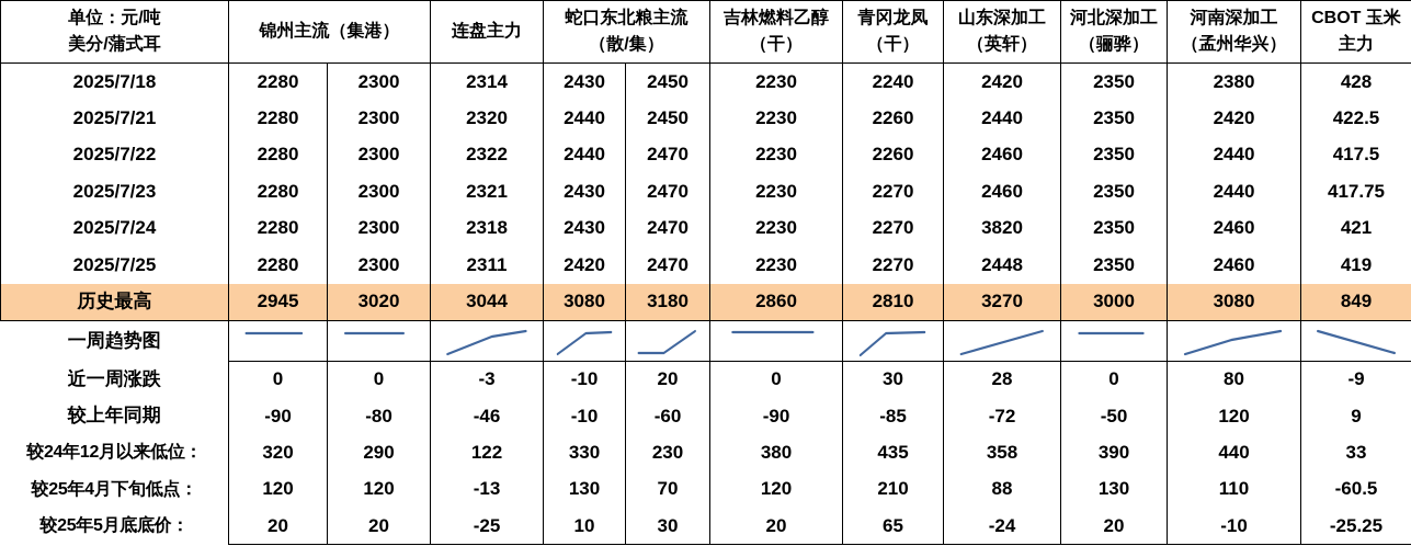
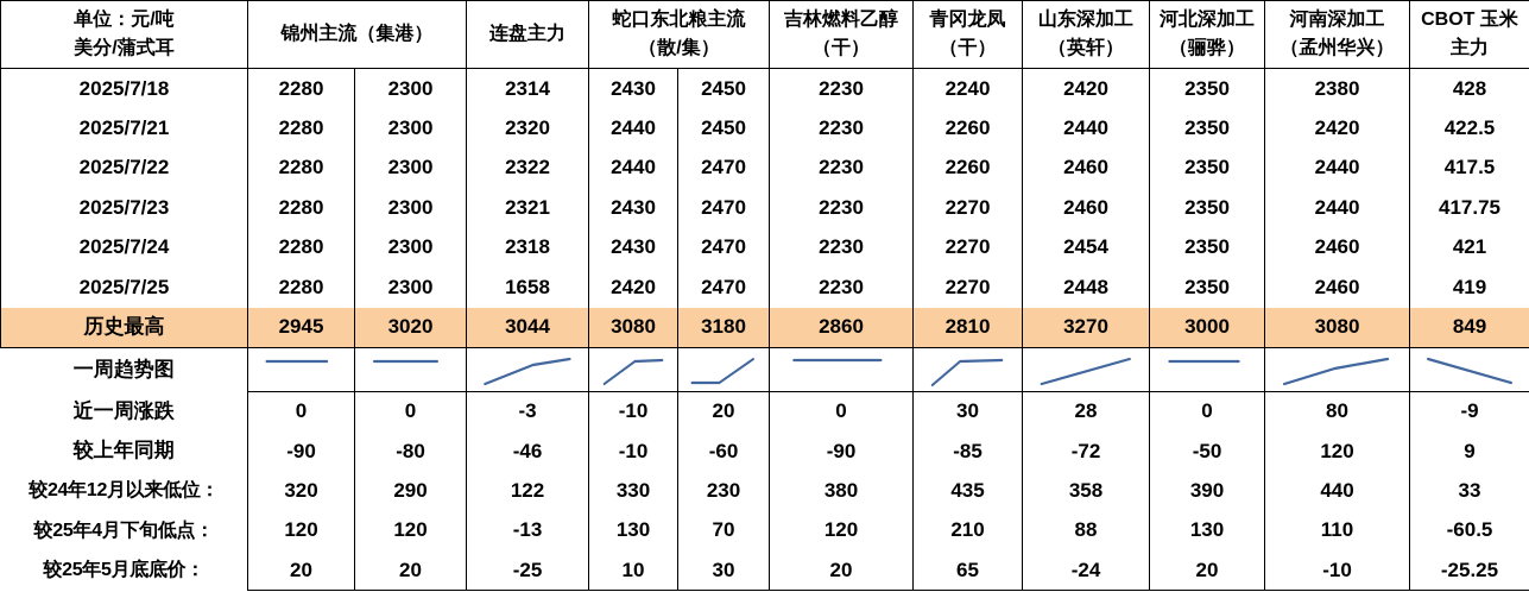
  单位：元/吨美分/蒲式耳	锦州主流（集港）	连盘主力	蛇口东北粮主流（散/集）	吉林燃料乙醇（干）	青冈龙凤（干）	山东深加工（英轩）	河北深加工（骊骅）	河南深加工（孟州华兴）	CBOT 玉米主力
  2025/7/18	2280	2300	2314	2430	2450	2230	2240	2420	2350	2380	428
  2025/7/21	2280	2300	2320	2440	2450	2230	2260	2440	2350	2420	422.5
  2025/7/22	2280	2300	2322	2440	2470	2230	2260	2460	2350	2440	417.5
  2025/7/23	2280	2300	2321	2430	2470	2230	2270	2460	2350	2440	417.75
- 2025/7/24	2280	2300	2318	2430	2470	2230	2270	3820	2350	2460	421
+ 2025/7/24	2280	2300	2318	2430	2470	2230	2270	2454	2350	2460	421
- 2025/7/25	2280	2300	2311	2420	2470	2230	2270	2448	2350	2460	419
+ 2025/7/25	2280	2300	1658	2420	2470	2230	2270	2448	2350	2460	419
  历史最高	2945	3020	3044	3080	3180	2860	2810	3270	3000	3080	849
  一周趋势图
  近一周涨跌	0	0	-3	-10	20	0	30	28	0	80	-9
  较上年同期	-90	-80	-46	-10	-60	-90	-85	-72	-50	120	9
  较24年12月以来低位：	320	290	122	330	230	380	435	358	390	440	33
  较25年4月下旬低点：	120	120	-13	130	70	120	210	88	130	110	-60.5
  较25年5月底底价：	20	20	-25	10	30	20	65	-24	20	-10	-25.25
